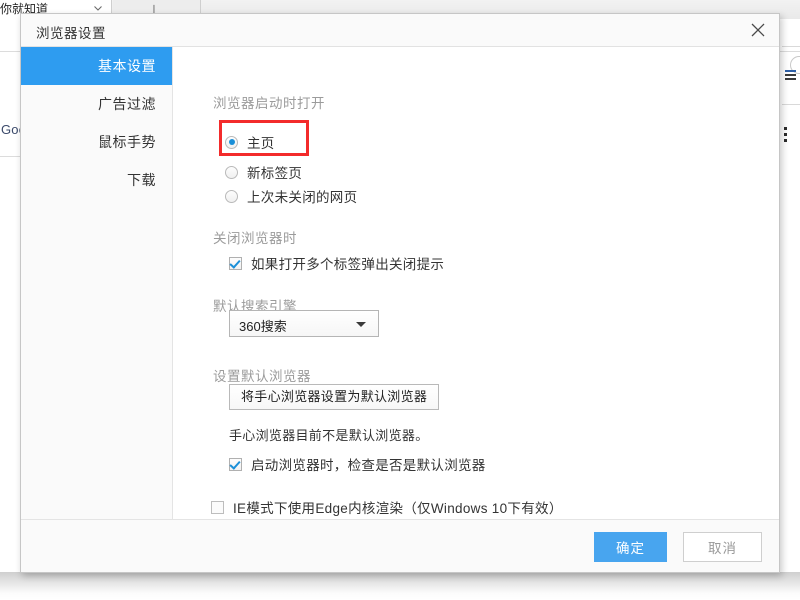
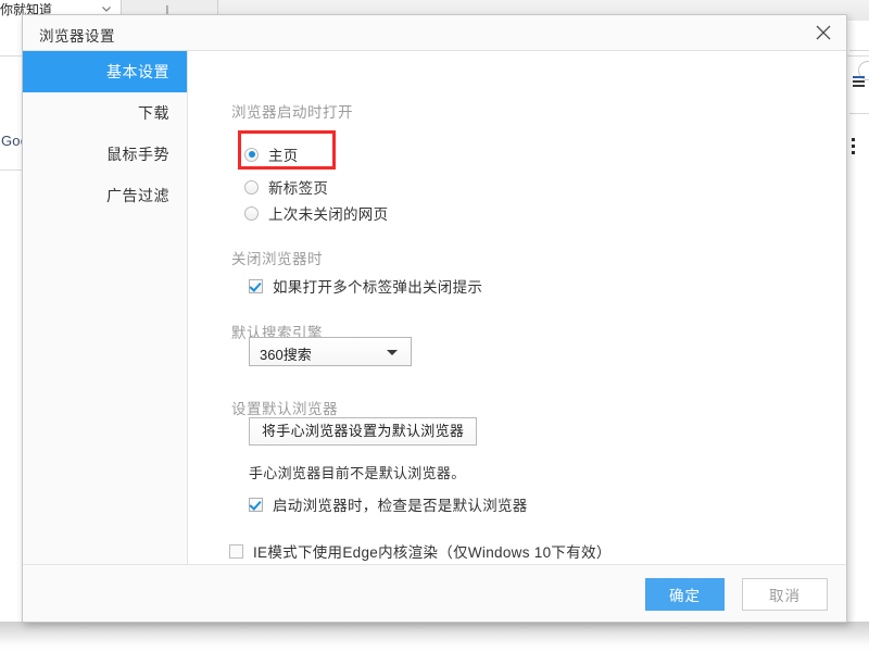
  你就知道
  ⊥
  浏览器设置
  基本设置
- 广告过滤
+ 下载
  鼠标手势
- 下载
+ 广告过滤
  浏览器启动时打开
  主页
  新标签页
  上次未关闭的网页
  关闭浏览器时
  如果打开多个标签弹出关闭提示
  默认搜索引擎
  360搜索
  设置默认浏览器
  将手心浏览器设置为默认浏览器
  手心浏览器目前不是默认浏览器。
  启动浏览器时，检查是否是默认浏览器
  IE模式下使用Edge内核渲染（仅Windows 10下有效）
  确定
  取消
